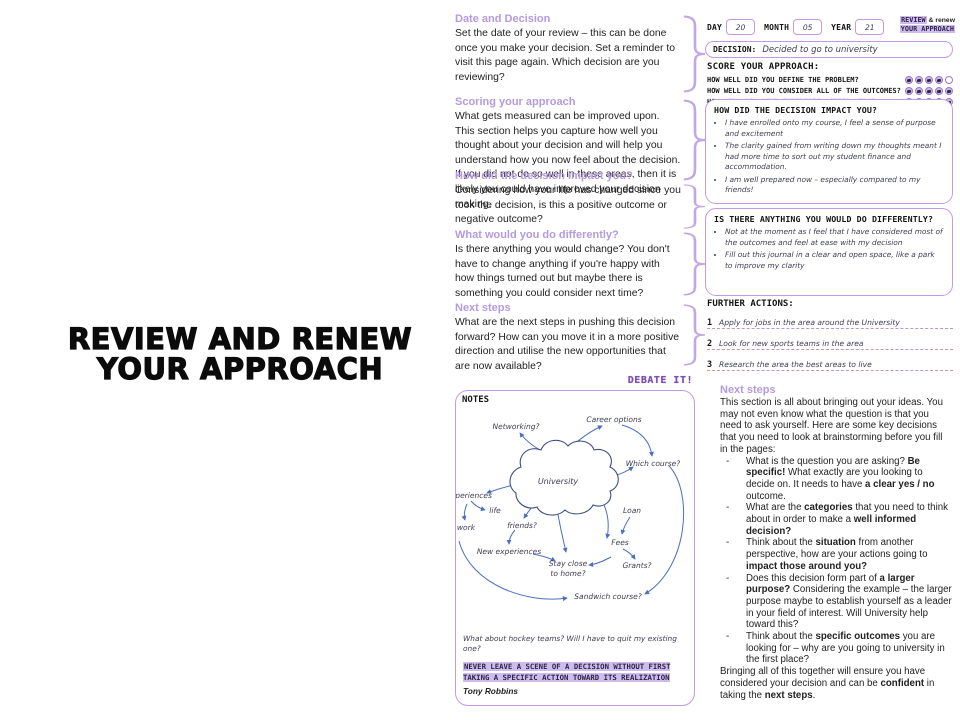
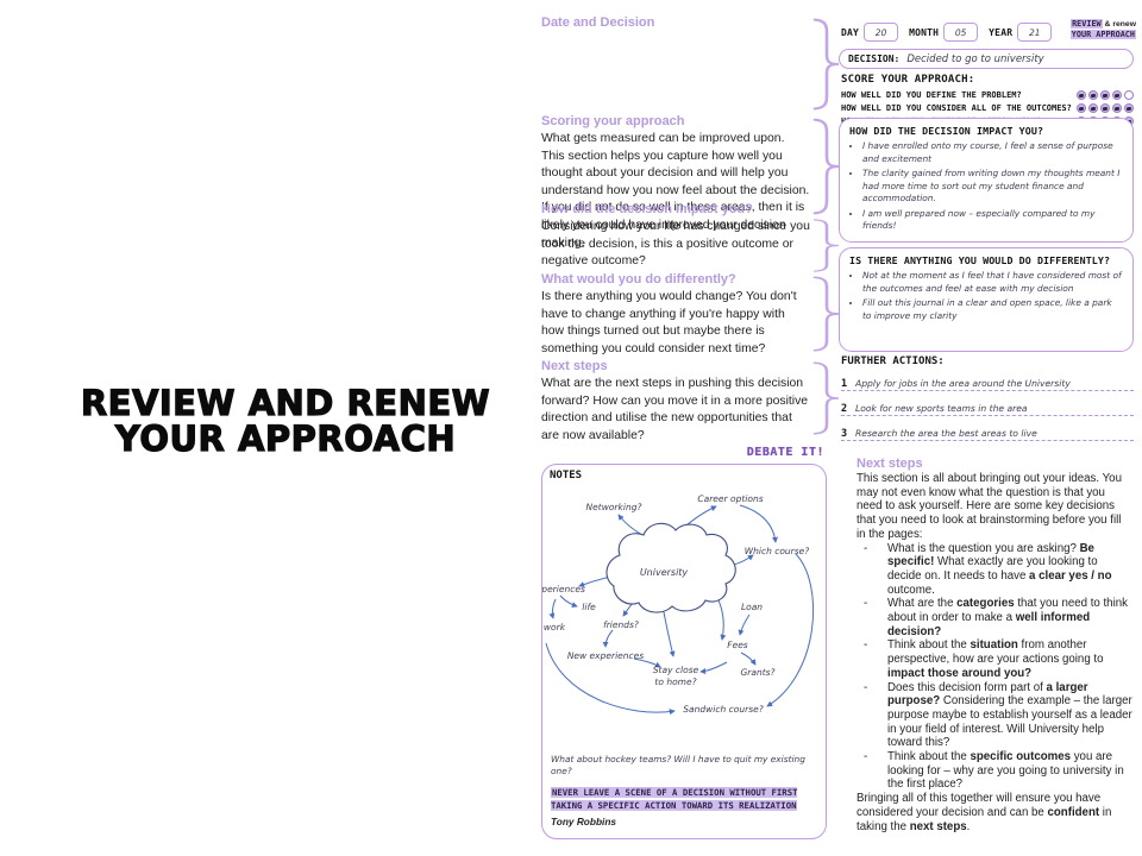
  REVIEW AND RENEW YOUR APPROACH
  Date and Decision
- Set the date of your review – this can be done once you make your decision. Set a reminder to visit this page again. Which decision are you reviewing?
  Scoring your approach
  What gets measured can be improved upon. This section helps you capture how well you thought about your decision and will help you understand how you now feel about the decision. If you did not do so well in these areas, then it is likely you could have improved your decision making.
  How did the decision impact you?
  Considering how your life has changed since you took the decision, is this a positive outcome or negative outcome?
  What would you do differently?
  Is there anything you would change? You don't have to change anything if you're happy with how things turned out but maybe there is something you could consider next time?
  Next steps
  What are the next steps in pushing this decision forward? How can you move it in a more positive direction and utilise the new opportunities that are now available?
  DAY
  20
  MONTH
  05
  YEAR
  21
  YOUR APPROACH
  DECISION:
  Decided to go to university
  SCORE YOUR APPROACH:
  HOW WELL DID YOU DEFINE THE PROBLEM?
  HOW WELL DID YOU CONSIDER ALL OF THE OUTCOMES?
  HOW DID THE DECISION IMPACT YOU?
  I have enrolled onto my course, I feel a sense of purpose and excitement
  The clarity gained from writing down my thoughts meant I had more time to sort out my student finance and accommodation.
  I am well prepared now – especially compared to my friends!
  IS THERE ANYTHING YOU WOULD DO DIFFERENTLY?
  Not at the moment as I feel that I have considered most of the outcomes and feel at ease with my decision
  Fill out this journal in a clear and open space, like a park to improve my clarity
  FURTHER ACTIONS:
  1
  Apply for jobs in the area around the University
  2
  Look for new sports teams in the area
  3
  Research the area the best areas to live
  DEBATE IT!
  NOTES
  University
  Networking?
  Career options
  Which course?
  periences
  life
  work
  friends?
  Loan
  Fees
  New experiences
  Stay close
  to home?
  Grants?
  Sandwich course?
  What about hockey teams? Will I have to quit my existing one?
  NEVER LEAVE A SCENE OF A DECISION WITHOUT FIRST TAKING A SPECIFIC ACTION TOWARD ITS REALIZATION
  Tony Robbins
  Next steps
  This section is all about bringing out your ideas. You may not even know what the question is that you need to ask yourself. Here are some key decisions that you need to look at brainstorming before you fill in the pages:
  -
  What is the question you are asking? Be specific! What exactly are you looking to decide on. It needs to have a clear yes / no outcome.
  -
  What are the categories that you need to think about in order to make a well informed decision?
  -
  Think about the situation from another perspective, how are your actions going to impact those around you?
  -
  Does this decision form part of a larger purpose? Considering the example – the larger purpose maybe to establish yourself as a leader in your field of interest. Will University help toward this?
  -
  Think about the specific outcomes you are looking for – why are you going to university in the first place?
  Bringing all of this together will ensure you have considered your decision and can be confident in taking the next steps.
